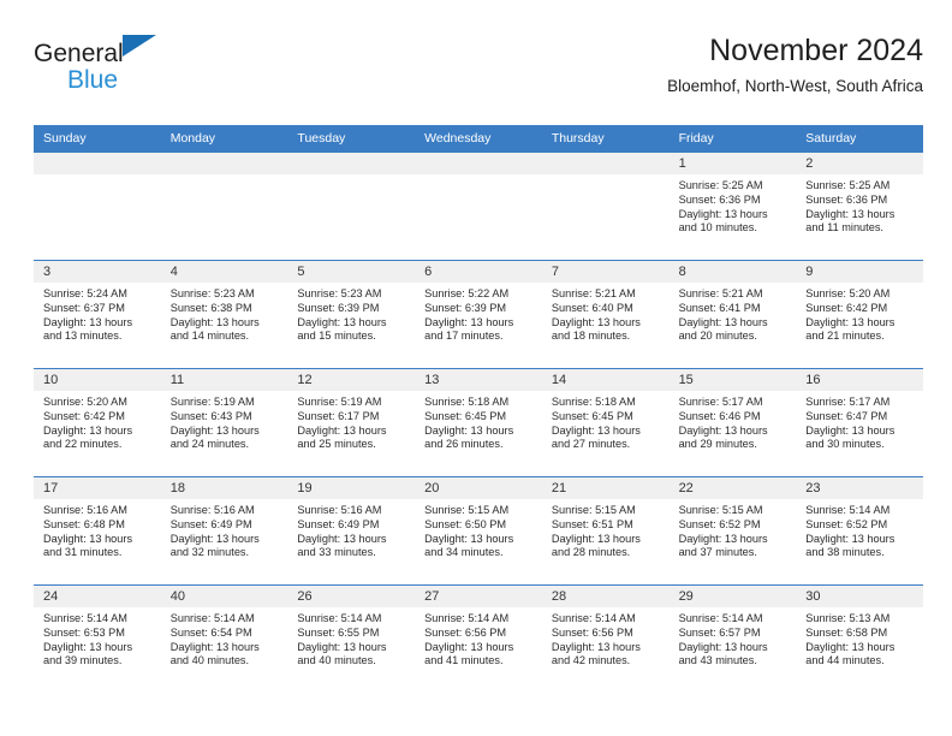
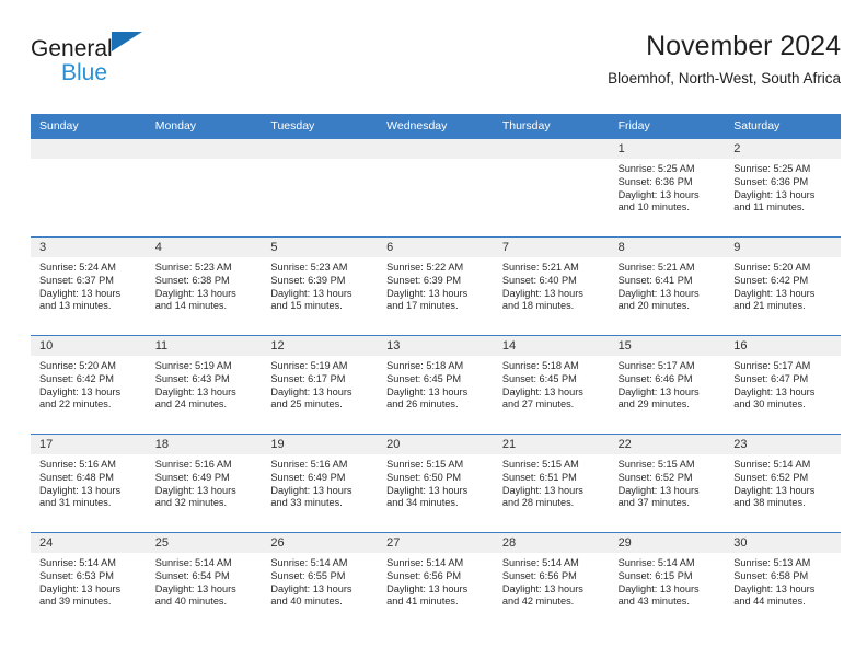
  General
  Blue
  November 2024
  Bloemhof, North-West, South Africa
  Sunday
  Monday
  Tuesday
  Wednesday
  Thursday
  Friday
  Saturday
  1
  Sunrise: 5:25 AM
  Sunset: 6:36 PM
  Daylight: 13 hours
  and 10 minutes.
  2
  Sunrise: 5:25 AM
  Sunset: 6:36 PM
  Daylight: 13 hours
  and 11 minutes.
  3
  Sunrise: 5:24 AM
  Sunset: 6:37 PM
  Daylight: 13 hours
  and 13 minutes.
  4
  Sunrise: 5:23 AM
  Sunset: 6:38 PM
  Daylight: 13 hours
  and 14 minutes.
  5
  Sunrise: 5:23 AM
  Sunset: 6:39 PM
  Daylight: 13 hours
  and 15 minutes.
  6
  Sunrise: 5:22 AM
  Sunset: 6:39 PM
  Daylight: 13 hours
  and 17 minutes.
  7
  Sunrise: 5:21 AM
  Sunset: 6:40 PM
  Daylight: 13 hours
  and 18 minutes.
  8
  Sunrise: 5:21 AM
  Sunset: 6:41 PM
  Daylight: 13 hours
  and 20 minutes.
  9
  Sunrise: 5:20 AM
  Sunset: 6:42 PM
  Daylight: 13 hours
  and 21 minutes.
  10
  Sunrise: 5:20 AM
  Sunset: 6:42 PM
  Daylight: 13 hours
  and 22 minutes.
  11
  Sunrise: 5:19 AM
  Sunset: 6:43 PM
  Daylight: 13 hours
  and 24 minutes.
  12
  Sunrise: 5:19 AM
  Sunset: 6:17 PM
  Daylight: 13 hours
  and 25 minutes.
  13
  Sunrise: 5:18 AM
  Sunset: 6:45 PM
  Daylight: 13 hours
  and 26 minutes.
  14
  Sunrise: 5:18 AM
  Sunset: 6:45 PM
  Daylight: 13 hours
  and 27 minutes.
  15
  Sunrise: 5:17 AM
  Sunset: 6:46 PM
  Daylight: 13 hours
  and 29 minutes.
  16
  Sunrise: 5:17 AM
  Sunset: 6:47 PM
  Daylight: 13 hours
  and 30 minutes.
  17
  Sunrise: 5:16 AM
  Sunset: 6:48 PM
  Daylight: 13 hours
  and 31 minutes.
  18
  Sunrise: 5:16 AM
  Sunset: 6:49 PM
  Daylight: 13 hours
  and 32 minutes.
  19
  Sunrise: 5:16 AM
  Sunset: 6:49 PM
  Daylight: 13 hours
  and 33 minutes.
  20
  Sunrise: 5:15 AM
  Sunset: 6:50 PM
  Daylight: 13 hours
  and 34 minutes.
  21
  Sunrise: 5:15 AM
  Sunset: 6:51 PM
  Daylight: 13 hours
  and 28 minutes.
  22
  Sunrise: 5:15 AM
  Sunset: 6:52 PM
  Daylight: 13 hours
  and 37 minutes.
  23
  Sunrise: 5:14 AM
  Sunset: 6:52 PM
  Daylight: 13 hours
  and 38 minutes.
  24
  Sunrise: 5:14 AM
  Sunset: 6:53 PM
  Daylight: 13 hours
  and 39 minutes.
- 40
+ 25
  Sunrise: 5:14 AM
  Sunset: 6:54 PM
  Daylight: 13 hours
  and 40 minutes.
  26
  Sunrise: 5:14 AM
  Sunset: 6:55 PM
  Daylight: 13 hours
  and 40 minutes.
  27
  Sunrise: 5:14 AM
  Sunset: 6:56 PM
  Daylight: 13 hours
  and 41 minutes.
  28
  Sunrise: 5:14 AM
  Sunset: 6:56 PM
  Daylight: 13 hours
  and 42 minutes.
  29
  Sunrise: 5:14 AM
- Sunset: 6:57 PM
+ Sunset: 6:15 PM
  Daylight: 13 hours
  and 43 minutes.
  30
  Sunrise: 5:13 AM
  Sunset: 6:58 PM
  Daylight: 13 hours
  and 44 minutes.
